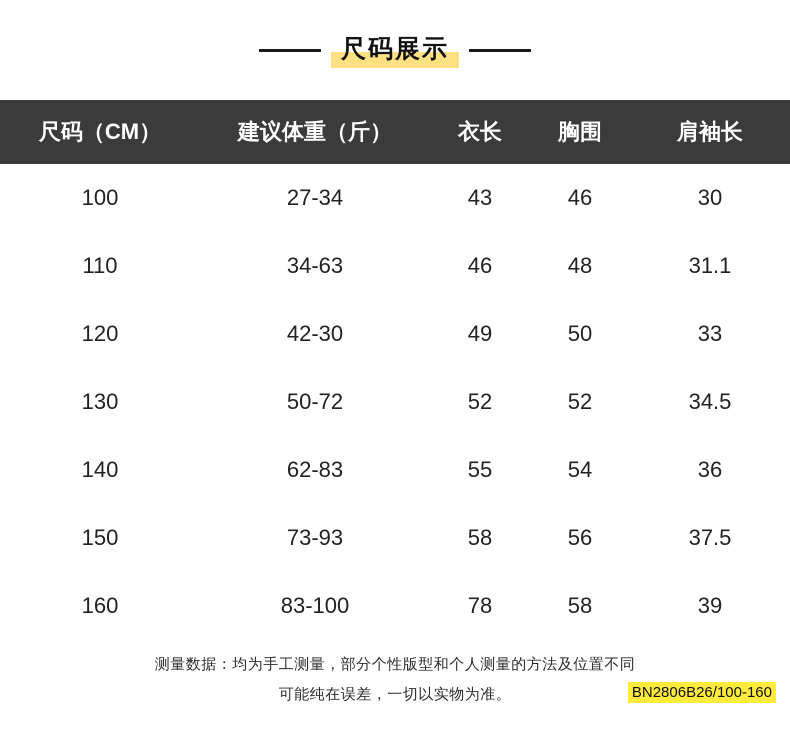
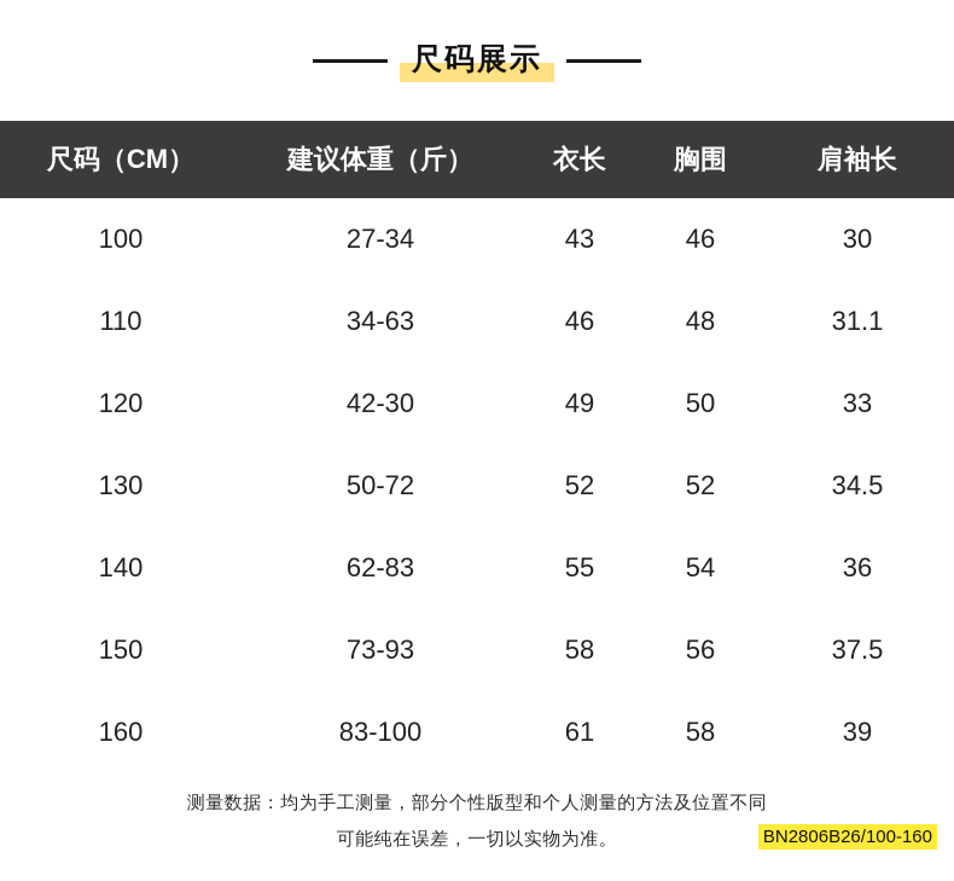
  尺码展示
  尺码（CM）	建议体重（斤）	衣长	胸围	肩袖长
  100	27-34	43	46	30
  110	34-63	46	48	31.1
  120	42-30	49	50	33
  130	50-72	52	52	34.5
  140	62-83	55	54	36
  150	73-93	58	56	37.5
- 160	83-100	78	58	39
+ 160	83-100	61	58	39
  测量数据：均为手工测量，部分个性版型和个人测量的方法及位置不同
  可能纯在误差，一切以实物为准。
  BN2806B26/100-160
